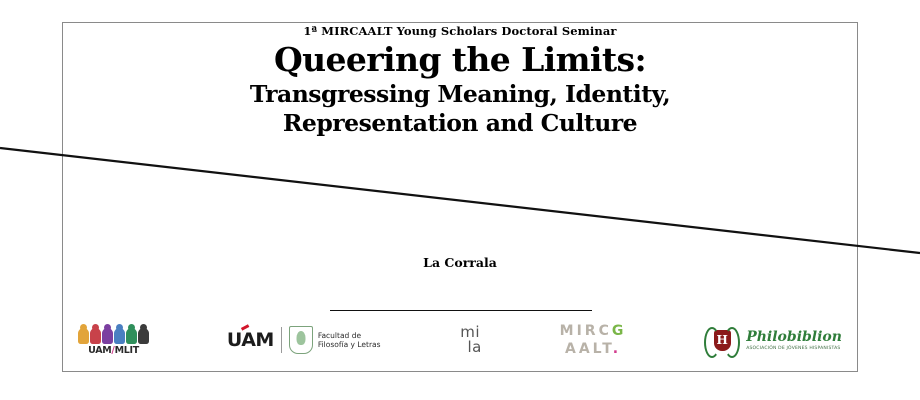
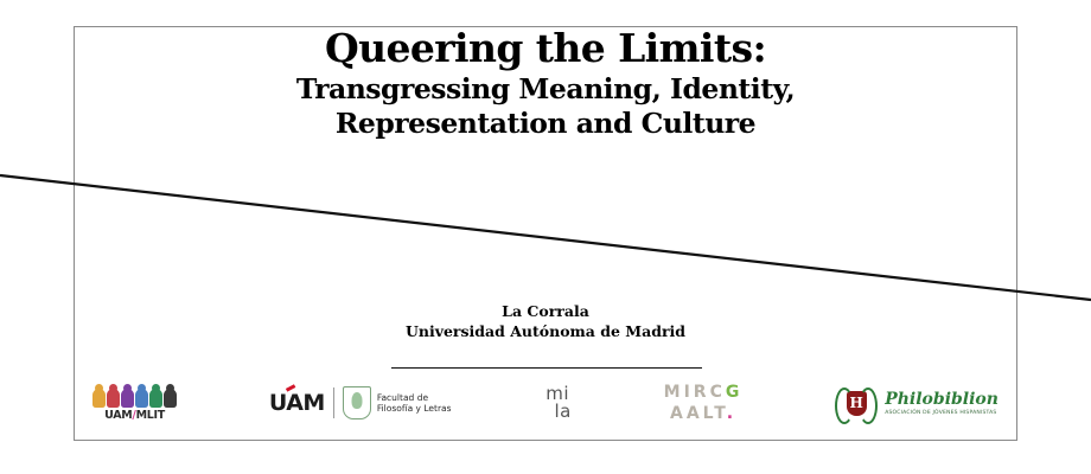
- 1ª MIRCAALT Young Scholars Doctoral Seminar
  Queering the Limits:
  Transgressing Meaning, Identity,
  Representation and Culture
  La Corrala
+ Universidad Autónoma de Madrid
  UAM/MLIT
  UAM
  Facultad de
  Filosofía y Letras
  mi
  la
  MIRCG
  AALT.
  H
  Philobiblion
